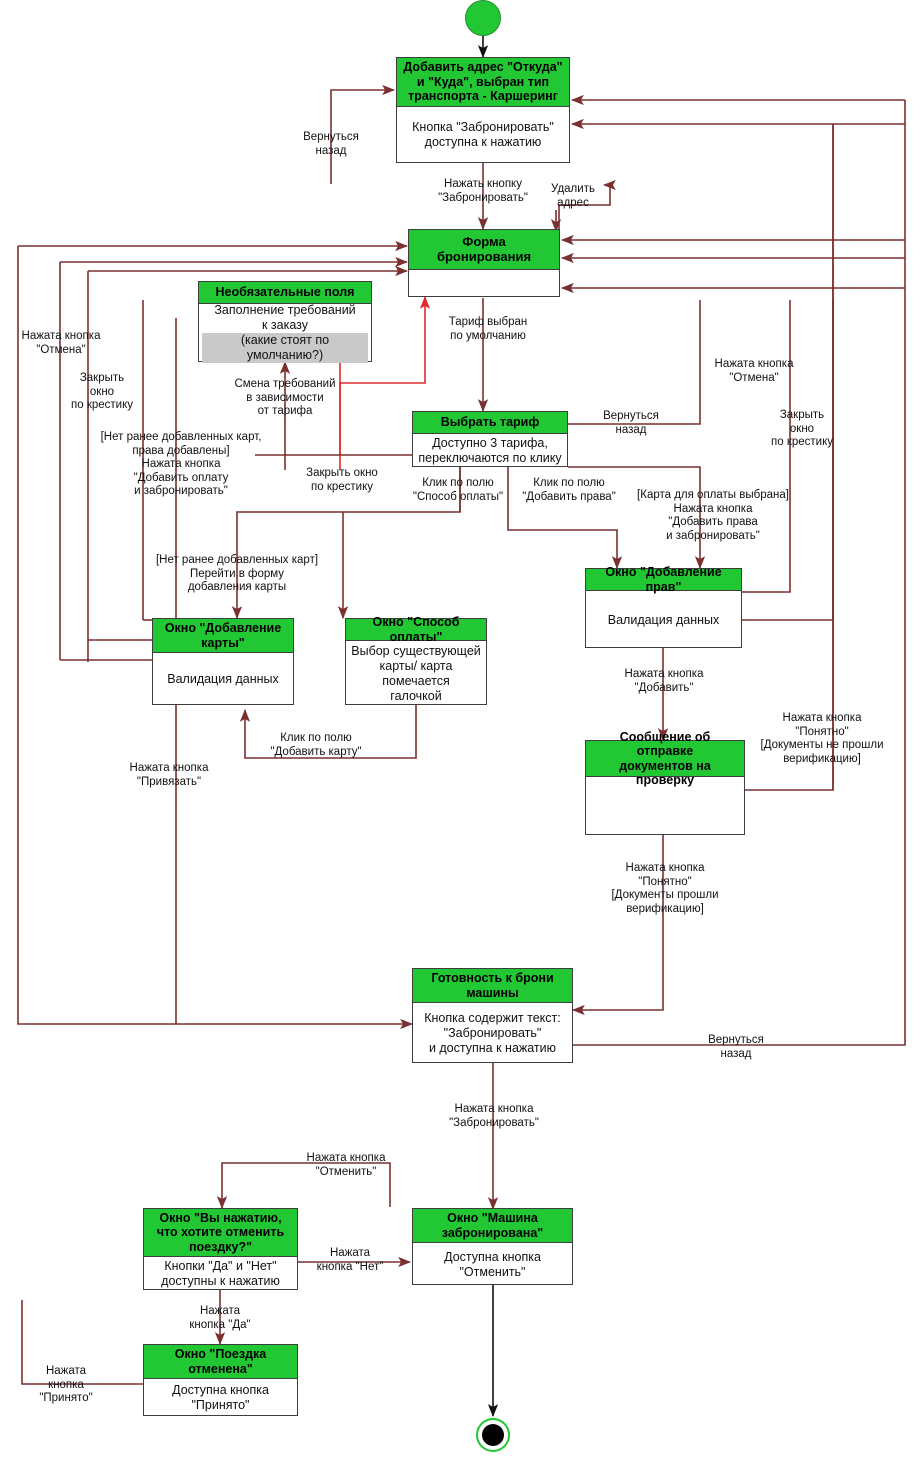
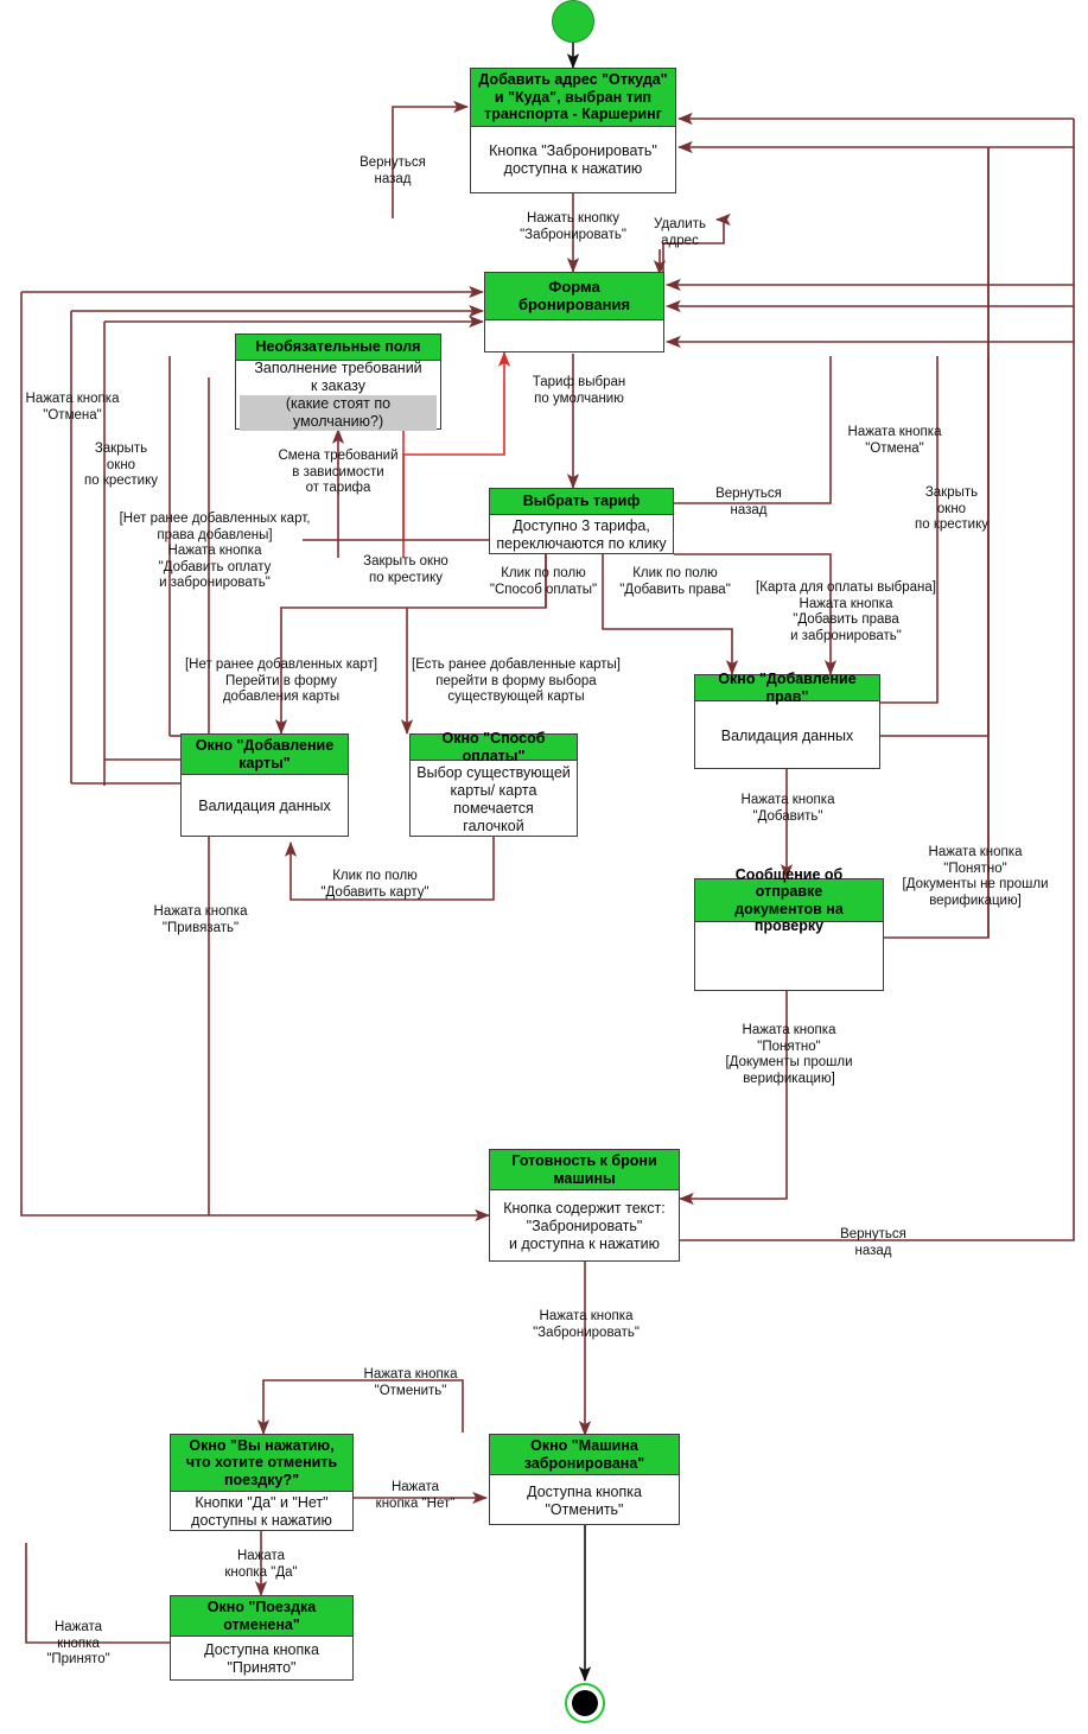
  Добавить адрес "Откуда" и "Куда", выбран тип транспорта - Каршеринг
  Кнопка "Забронировать"
  доступна к нажатию
  Форма
  бронирования
  Необязательные поля
  Заполнение требований
  к заказу
  (какие стоят по умолчанию?)
  Выбрать тариф
  Доступно 3 тарифа,
  переключаются по клику
  Окно "Добавление карты"
  Валидация данных
  Окно "Способ оплаты"
  Выбор существующей
  карты/ карта помечается
  галочкой
  Окно "Добавление прав"
  Валидация данных
  Сообщение об отправке
  документов на проверку
  Готовность к брони
  машины
  Кнопка содержит текст:
  "Забронировать"
  и доступна к нажатию
  Окно "Вы нажатию, что хотите отменить поездку?"
  Кнопки "Да" и "Нет"
  доступны к нажатию
  Окно "Машина забронирована"
  Доступна кнопка
  "Отменить"
  Окно "Поездка отменена"
  Доступна кнопка
  "Принято"
  Вернуться
  назад
  Нажать кнопку
  "Забронировать"
  Удалить
  адрес
  Нажата кнопка
  "Отмена"
  Закрыть
  окно
  по крестику
  Смена требований
  в зависимости
  от тарифа
  Тариф выбран
  по умолчанию
  Вернуться
  назад
  Нажата кнопка
  "Отмена"
  Закрыть
  окно
  по крестику
  [Нет ранее добавленных карт,
  права добавлены]
  Нажата кнопка
  "Добавить оплату
  и забронировать"
  Закрыть окно
  по крестику
  Клик по полю
  "Способ оплаты"
  Клик по полю
  "Добавить права"
  [Карта для оплаты выбрана]
  Нажата кнопка
  "Добавить права
  и забронировать"
  [Нет ранее добавленных карт]
  Перейти в форму
  добавления карты
+ [Есть ранее добавленные карты]
+ перейти в форму выбора
+ существующей карты
  Клик по полю
  "Добавить карту"
  Нажата кнопка
  "Привязать"
  Нажата кнопка
  "Добавить"
  Нажата кнопка
  "Понятно"
  [Документы не прошли
  верификацию]
  Нажата кнопка
  "Понятно"
  [Документы прошли
  верификацию]
  Вернуться
  назад
  Нажата кнопка
  "Забронировать"
  Нажата кнопка
  "Отменить"
  Нажата
  кнопка "Нет"
  Нажата
  кнопка "Да"
  Нажата
  кнопка
  "Принято"
